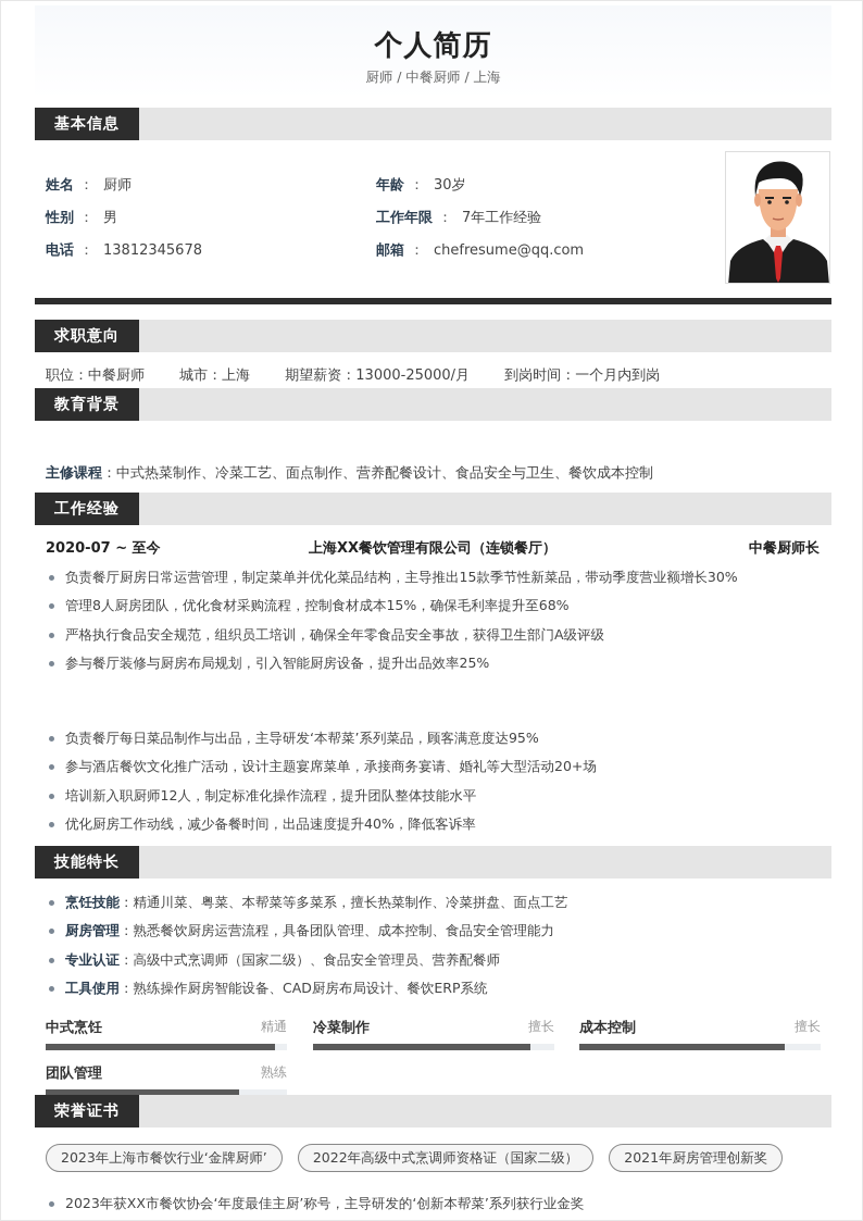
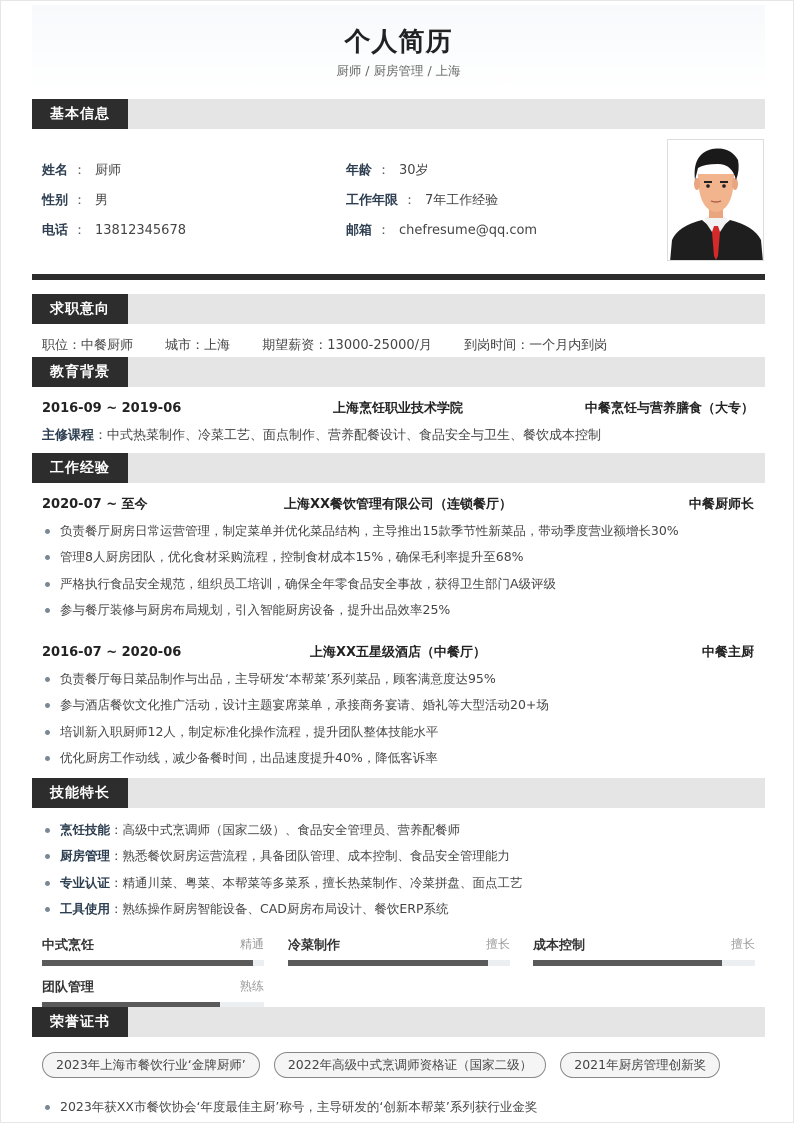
  个人简历
- 厨师 / 中餐厨师 / 上海
+ 厨师 / 厨房管理 / 上海
  基本信息
  姓名 ： 厨师
  性别 ： 男
  电话 ： 13812345678
  年龄 ： 30岁
  工作年限 ： 7年工作经验
  邮箱 ： chefresume@qq.com
  求职意向
  职位：中餐厨师 城市：上海 期望薪资：13000-25000/月 到岗时间：一个月内到岗
  教育背景
+ 2016-09 ~ 2019-06
+ 上海烹饪职业技术学院
+ 中餐烹饪与营养膳食（大专）
  主修课程：中式热菜制作、冷菜工艺、面点制作、营养配餐设计、食品安全与卫生、餐饮成本控制
  工作经验
  2020-07 ~ 至今
  上海XX餐饮管理有限公司（连锁餐厅）
  中餐厨师长
  负责餐厅厨房日常运营管理，制定菜单并优化菜品结构，主导推出15款季节性新菜品，带动季度营业额增长30%
  管理8人厨房团队，优化食材采购流程，控制食材成本15%，确保毛利率提升至68%
  严格执行食品安全规范，组织员工培训，确保全年零食品安全事故，获得卫生部门A级评级
  参与餐厅装修与厨房布局规划，引入智能厨房设备，提升出品效率25%
+ 2016-07 ~ 2020-06
+ 上海XX五星级酒店（中餐厅）
+ 中餐主厨
  负责餐厅每日菜品制作与出品，主导研发‘本帮菜’系列菜品，顾客满意度达95%
  参与酒店餐饮文化推广活动，设计主题宴席菜单，承接商务宴请、婚礼等大型活动20+场
  培训新入职厨师12人，制定标准化操作流程，提升团队整体技能水平
  优化厨房工作动线，减少备餐时间，出品速度提升40%，降低客诉率
  技能特长
- 烹饪技能：精通川菜、粤菜、本帮菜等多菜系，擅长热菜制作、冷菜拼盘、面点工艺
+ 烹饪技能：高级中式烹调师（国家二级）、食品安全管理员、营养配餐师
  厨房管理：熟悉餐饮厨房运营流程，具备团队管理、成本控制、食品安全管理能力
- 专业认证：高级中式烹调师（国家二级）、食品安全管理员、营养配餐师
+ 专业认证：精通川菜、粤菜、本帮菜等多菜系，擅长热菜制作、冷菜拼盘、面点工艺
  工具使用：熟练操作厨房智能设备、CAD厨房布局设计、餐饮ERP系统
  中式烹饪
  精通
  冷菜制作
  擅长
  成本控制
  擅长
  团队管理
  熟练
  荣誉证书
  2023年上海市餐饮行业‘金牌厨师’ 2022年高级中式烹调师资格证（国家二级） 2021年厨房管理创新奖
  2023年获XX市餐饮协会‘年度最佳主厨’称号，主导研发的‘创新本帮菜’系列获行业金奖
